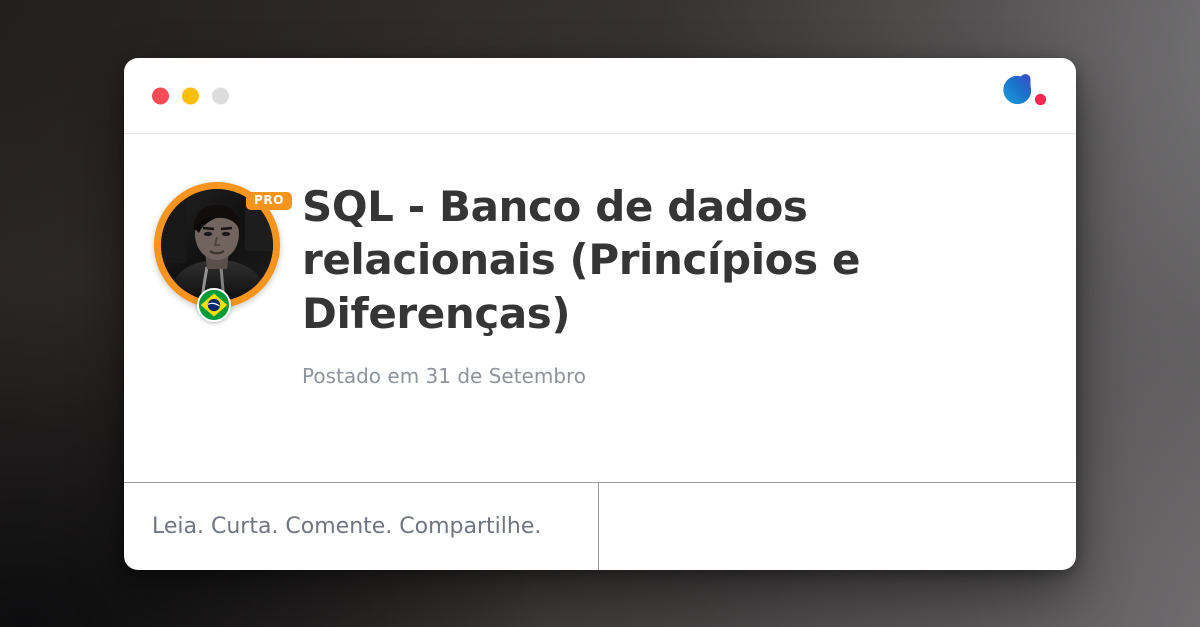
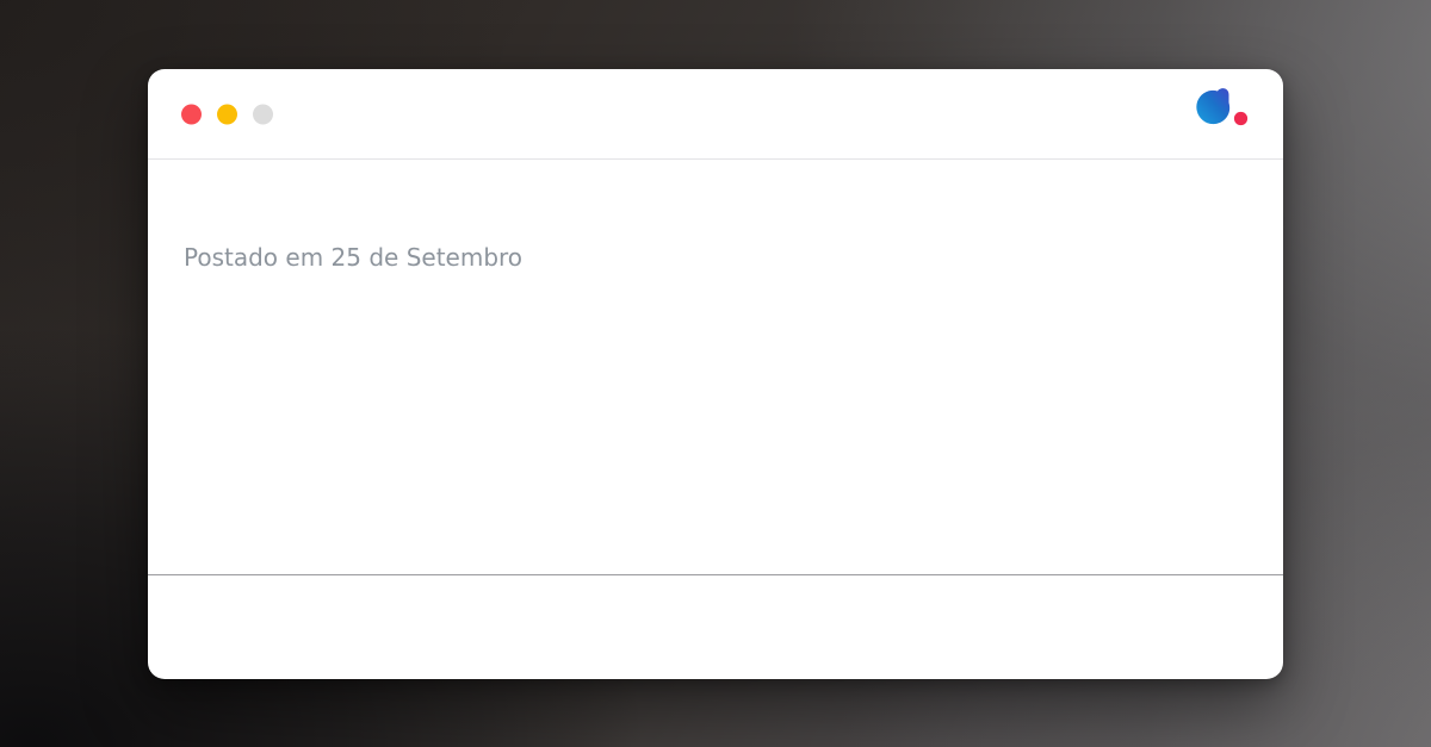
- PRO
- SQL - Banco de dados relacionais (Princípios e Diferenças)
- Postado em 31 de Setembro
+ Postado em 25 de Setembro
- Leia. Curta. Comente. Compartilhe.
